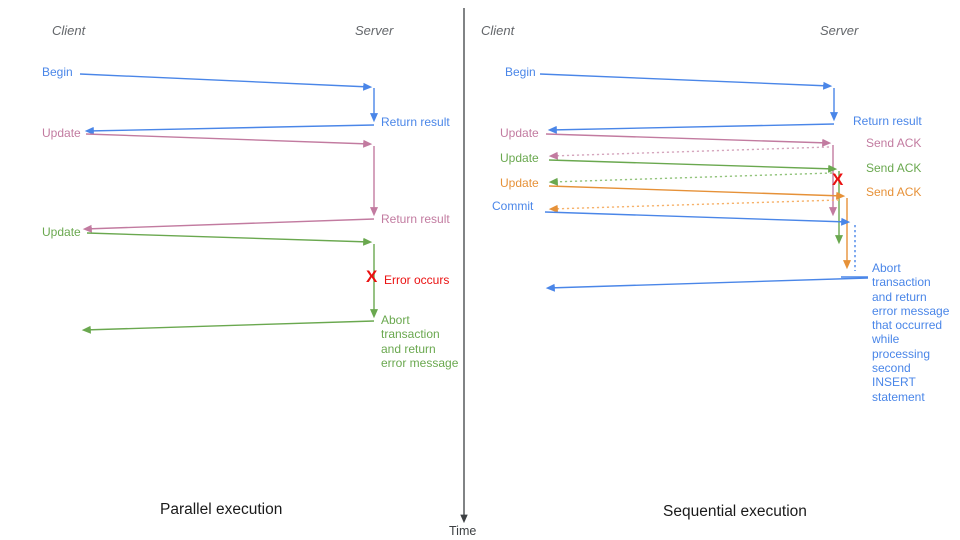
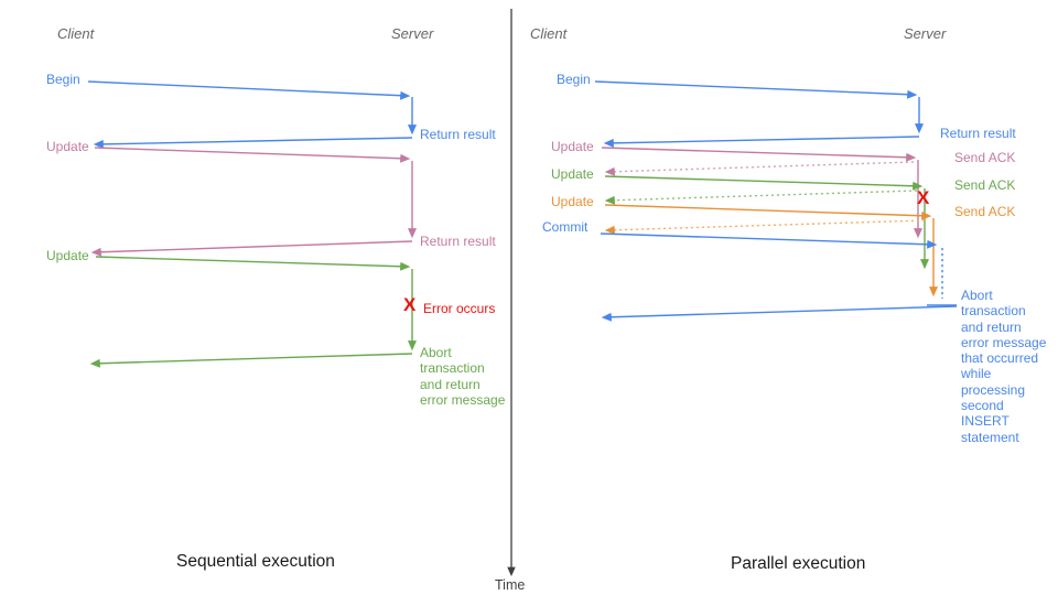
  Client
  Server
  Begin
  Return result
  Update
  Return result
  Update
  X
  Error occurs
  Abort
  transaction
  and return
  error message
- Parallel execution
+ Sequential execution
  Client
  Server
  Begin
  Return result
  Update
  Send ACK
  Update
  Send ACK
  Update
  Send ACK
  Commit
  X
  Abort
  transaction
  and return
  error message
  that occurred
  while
  processing
  second
  INSERT
  statement
- Sequential execution
+ Parallel execution
  Time
